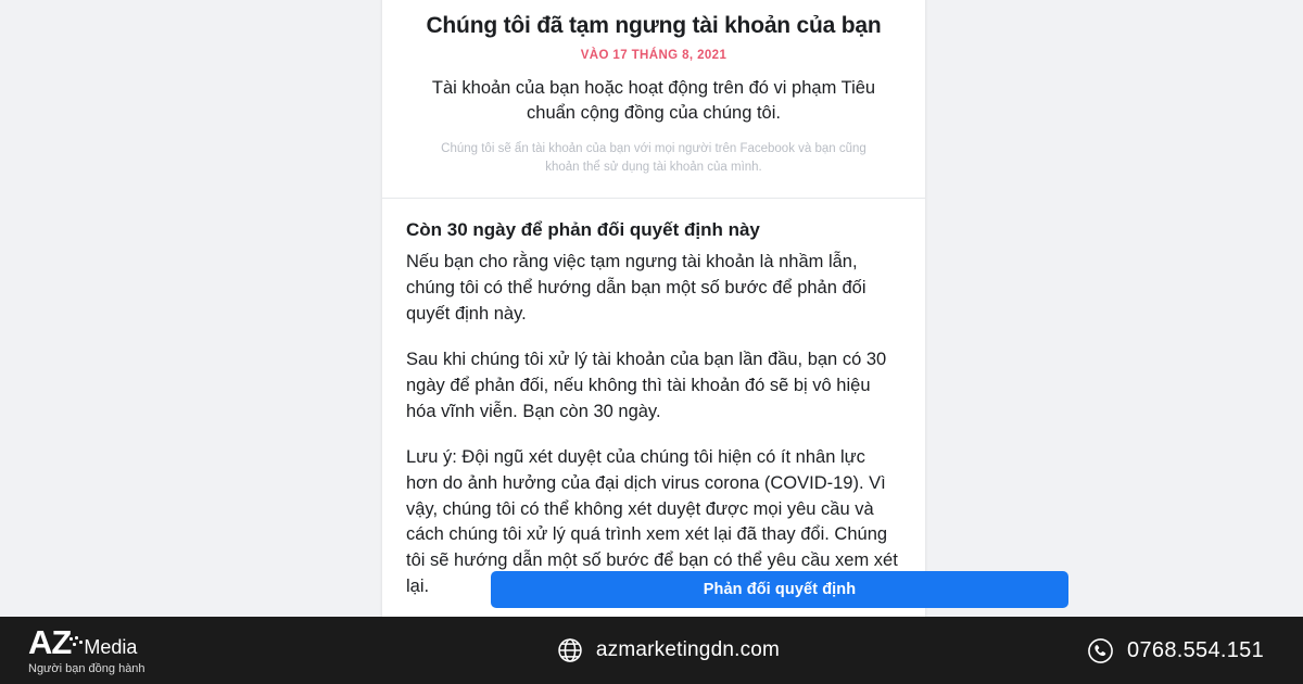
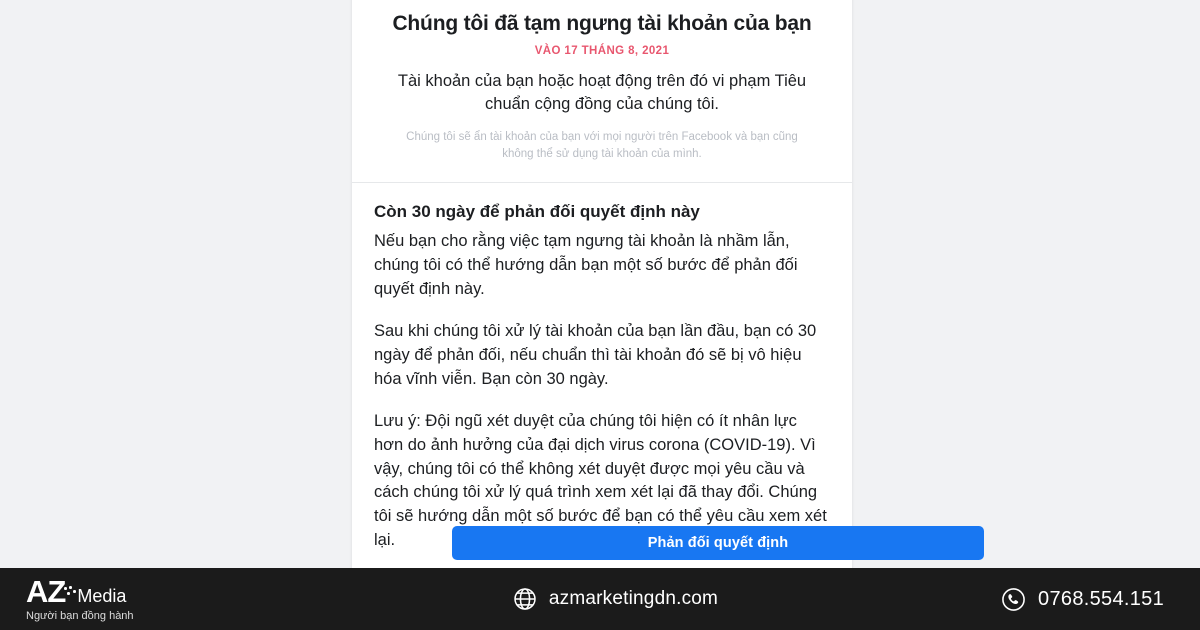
  Chúng tôi đã tạm ngưng tài khoản của bạn
  VÀO 17 THÁNG 8, 2021
  Tài khoản của bạn hoặc hoạt động trên đó vi phạm Tiêu chuẩn cộng đồng của chúng tôi.
- Chúng tôi sẽ ẩn tài khoản của bạn với mọi người trên Facebook và bạn cũng khoản thể sử dụng tài khoản của mình.
+ Chúng tôi sẽ ẩn tài khoản của bạn với mọi người trên Facebook và bạn cũng không thể sử dụng tài khoản của mình.
  Còn 30 ngày để phản đối quyết định này
  Nếu bạn cho rằng việc tạm ngưng tài khoản là nhầm lẫn, chúng tôi có thể hướng dẫn bạn một số bước để phản đối quyết định này.
- Sau khi chúng tôi xử lý tài khoản của bạn lần đầu, bạn có 30 ngày để phản đối, nếu không thì tài khoản đó sẽ bị vô hiệu hóa vĩnh viễn. Bạn còn 30 ngày.
+ Sau khi chúng tôi xử lý tài khoản của bạn lần đầu, bạn có 30 ngày để phản đối, nếu chuẩn thì tài khoản đó sẽ bị vô hiệu hóa vĩnh viễn. Bạn còn 30 ngày.
  Lưu ý: Đội ngũ xét duyệt của chúng tôi hiện có ít nhân lực hơn do ảnh hưởng của đại dịch virus corona (COVID-19). Vì vậy, chúng tôi có thể không xét duyệt được mọi yêu cầu và cách chúng tôi xử lý quá trình xem xét lại đã thay đổi. Chúng tôi sẽ hướng dẫn một số bước để bạn có thể yêu cầu xem xét lại.
  Phản đối quyết định
  AZ
  Media
  Người bạn đồng hành
  azmarketingdn.com
  0768.554.151
